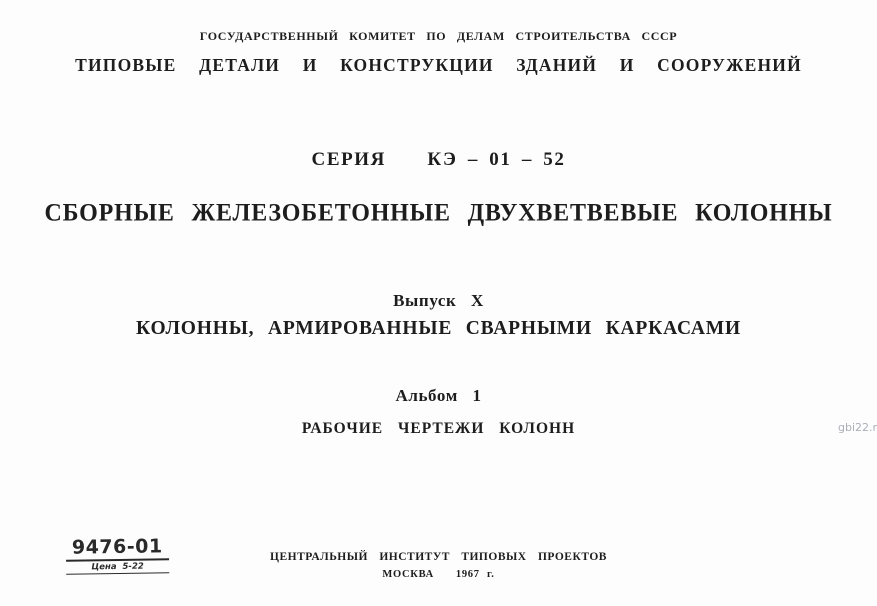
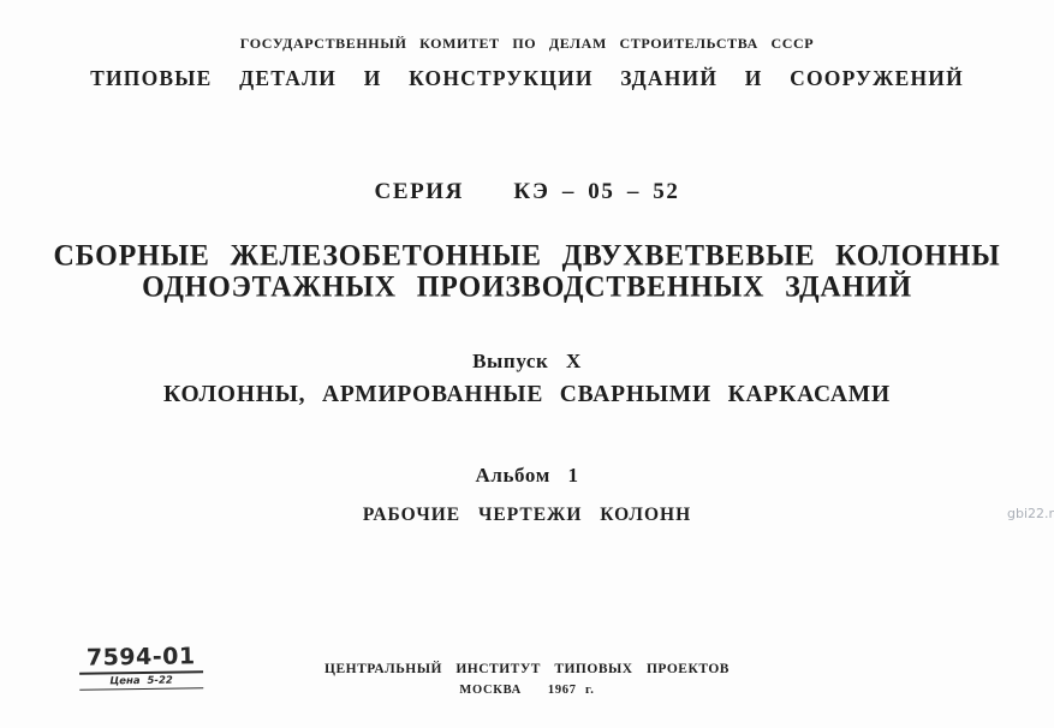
  ГОСУДАРСТВЕННЫЙ КОМИТЕТ ПО ДЕЛАМ СТРОИТЕЛЬСТВА СССР
  ТИПОВЫЕ ДЕТАЛИ И КОНСТРУКЦИИ ЗДАНИЙ И СООРУЖЕНИЙ
- СЕРИЯ КЭ – 01 – 52
+ СЕРИЯ КЭ – 05 – 52
  СБОРНЫЕ ЖЕЛЕЗОБЕТОННЫЕ ДВУХВЕТВЕВЫЕ КОЛОННЫ
+ ОДНОЭТАЖНЫХ ПРОИЗВОДСТВЕННЫХ ЗДАНИЙ
  Выпуск X
  КОЛОННЫ, АРМИРОВАННЫЕ СВАРНЫМИ КАРКАСАМИ
  Альбом 1
  РАБОЧИЕ ЧЕРТЕЖИ КОЛОНН
  gbi22.r
- 9476-01
+ 7594-01
  Цена 5-22
  ЦЕНТРАЛЬНЫЙ ИНСТИТУТ ТИПОВЫХ ПРОЕКТОВ
  МОСКВА 1967 г.
